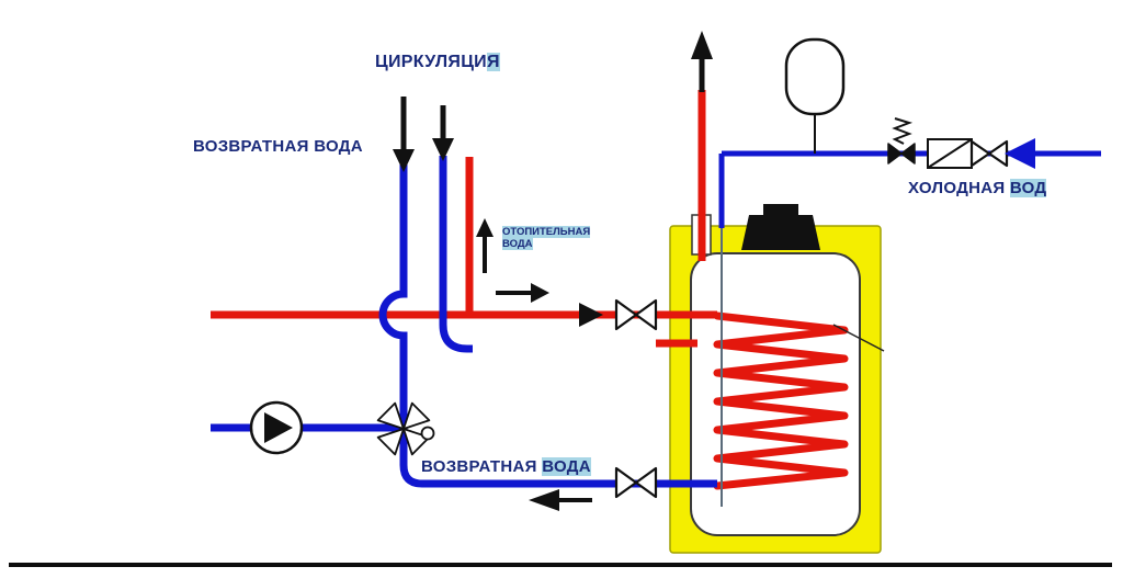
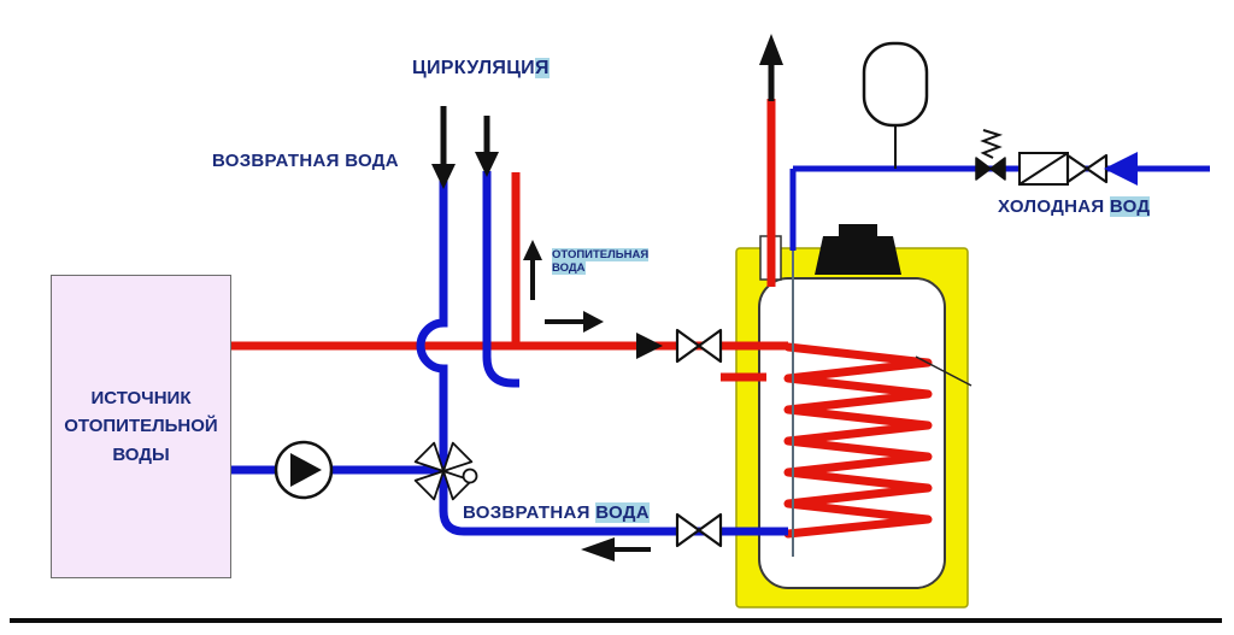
+ ИСТОЧНИК
+ ОТОПИТЕЛЬНОЙ
+ ВОДЫ
  ЦИРКУЛЯЦИЯ
  ВОЗВРАТНАЯ ВОДА
  ОТОПИТЕЛЬНАЯ
  ВОДА
  ВОЗВРАТНАЯ ВОДА
  ХОЛОДНАЯ ВОД
